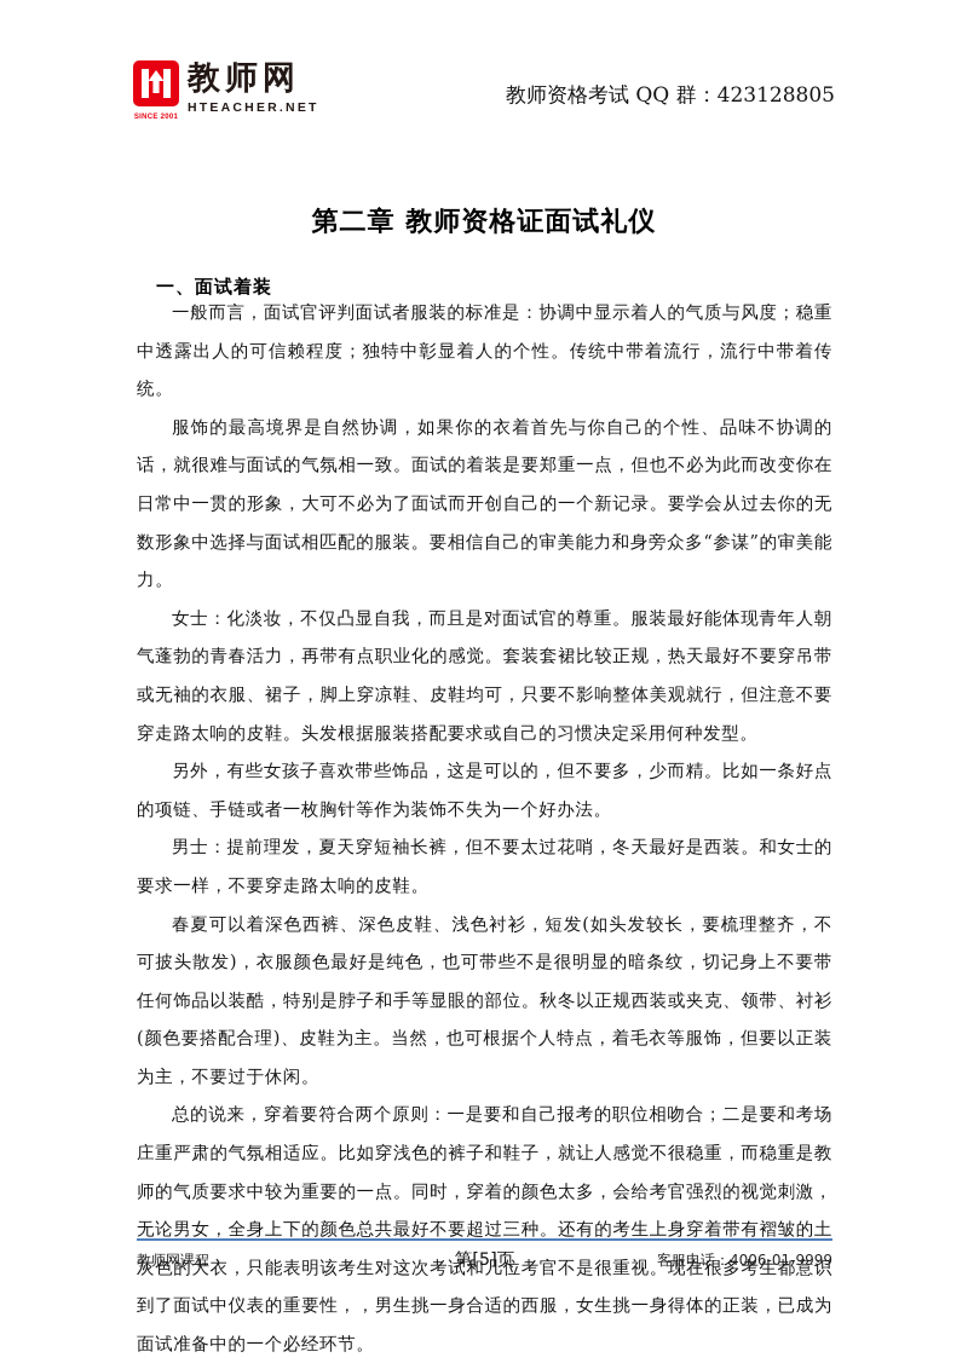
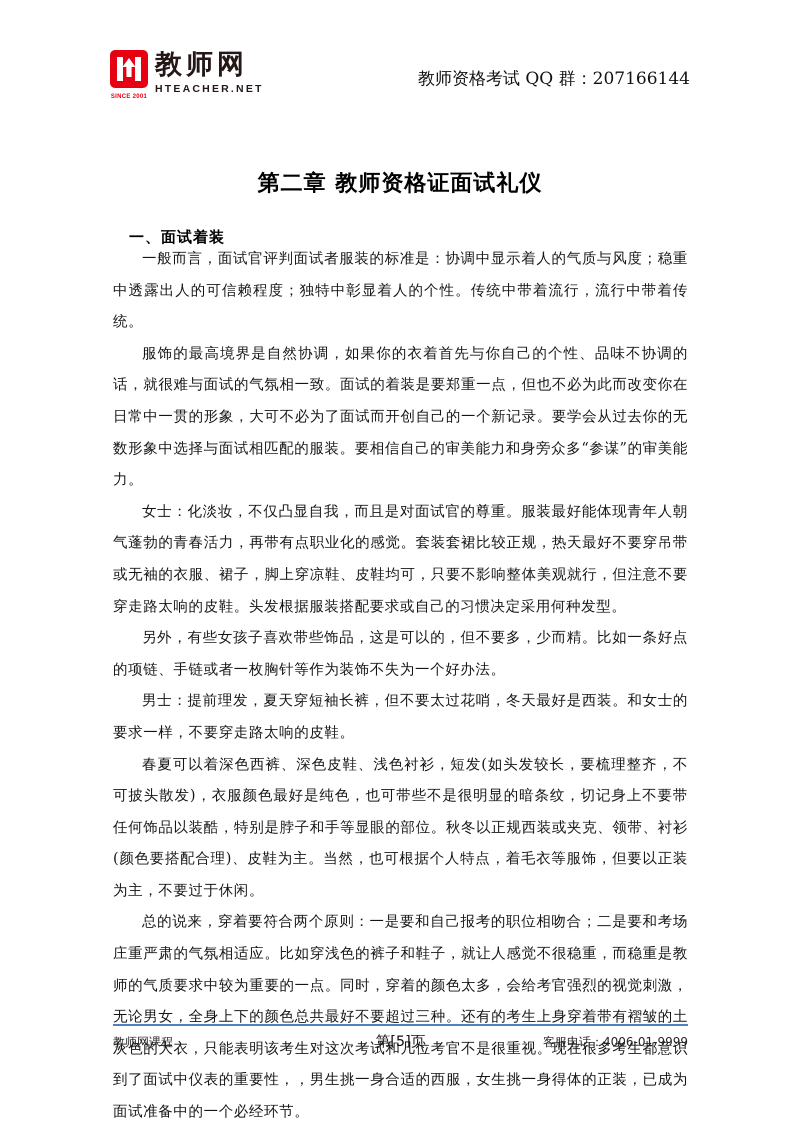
  教师网
  HTEACHER.NET
- 教师资格考试 QQ 群：423128805
+ 教师资格考试 QQ 群：207166144
  第二章 教师资格证面试礼仪
  一、面试着装
  一般而言，面试官评判面试者服装的标准是：协调中显示着人的气质与风度；稳重中透露出人的可信赖程度；独特中彰显着人的个性。传统中带着流行，流行中带着传统。
  服饰的最高境界是自然协调，如果你的衣着首先与你自己的个性、品味不协调的话，就很难与面试的气氛相一致。面试的着装是要郑重一点，但也不必为此而改变你在日常中一贯的形象，大可不必为了面试而开创自己的一个新记录。要学会从过去你的无数形象中选择与面试相匹配的服装。要相信自己的审美能力和身旁众多“参谋”的审美能力。
  女士：化淡妆，不仅凸显自我，而且是对面试官的尊重。服装最好能体现青年人朝气蓬勃的青春活力，再带有点职业化的感觉。套装套裙比较正规，热天最好不要穿吊带或无袖的衣服、裙子，脚上穿凉鞋、皮鞋均可，只要不影响整体美观就行，但注意不要穿走路太响的皮鞋。头发根据服装搭配要求或自己的习惯决定采用何种发型。
  另外，有些女孩子喜欢带些饰品，这是可以的，但不要多，少而精。比如一条好点的项链、手链或者一枚胸针等作为装饰不失为一个好办法。
  男士：提前理发，夏天穿短袖长裤，但不要太过花哨，冬天最好是西装。和女士的要求一样，不要穿走路太响的皮鞋。
  春夏可以着深色西裤、深色皮鞋、浅色衬衫，短发(如头发较长，要梳理整齐，不可披头散发)，衣服颜色最好是纯色，也可带些不是很明显的暗条纹，切记身上不要带任何饰品以装酷，特别是脖子和手等显眼的部位。秋冬以正规西装或夹克、领带、衬衫(颜色要搭配合理)、皮鞋为主。当然，也可根据个人特点，着毛衣等服饰，但要以正装为主，不要过于休闲。
  总的说来，穿着要符合两个原则：一是要和自己报考的职位相吻合；二是要和考场庄重严肃的气氛相适应。比如穿浅色的裤子和鞋子，就让人感觉不很稳重，而稳重是教师的气质要求中较为重要的一点。同时，穿着的颜色太多，会给考官强烈的视觉刺激，无论男女，全身上下的颜色总共最好不要超过三种。还有的考生上身穿着带有褶皱的土灰色的大衣，只能表明该考生对这次考试和几位考官不是很重视。现在很多考生都意识到了面试中仪表的重要性，，男生挑一身合适的西服，女生挑一身得体的正装，已成为面试准备中的一个必经环节。
  教师网课程
  第[5]页
  客服电话：4006-01-9999
